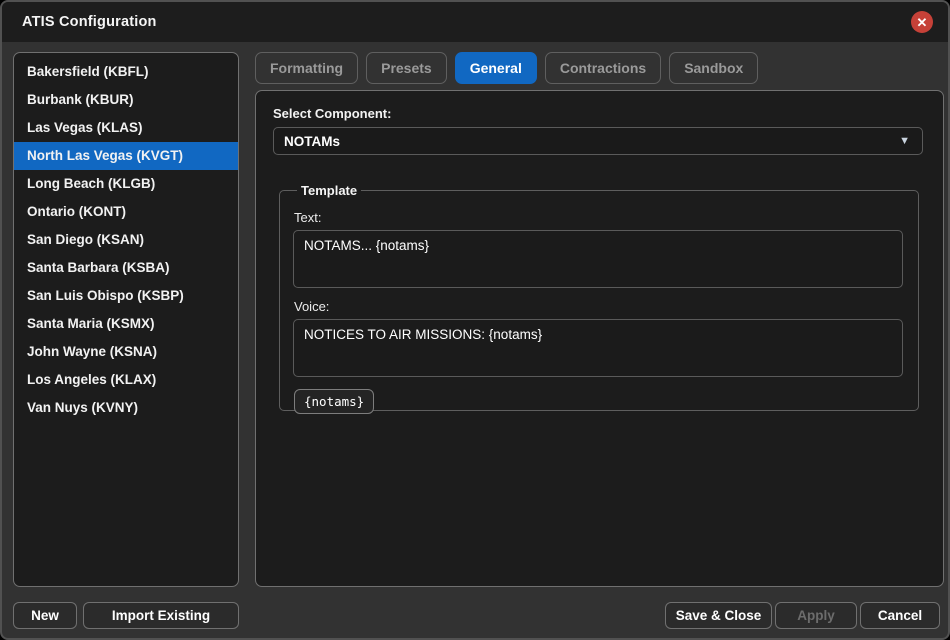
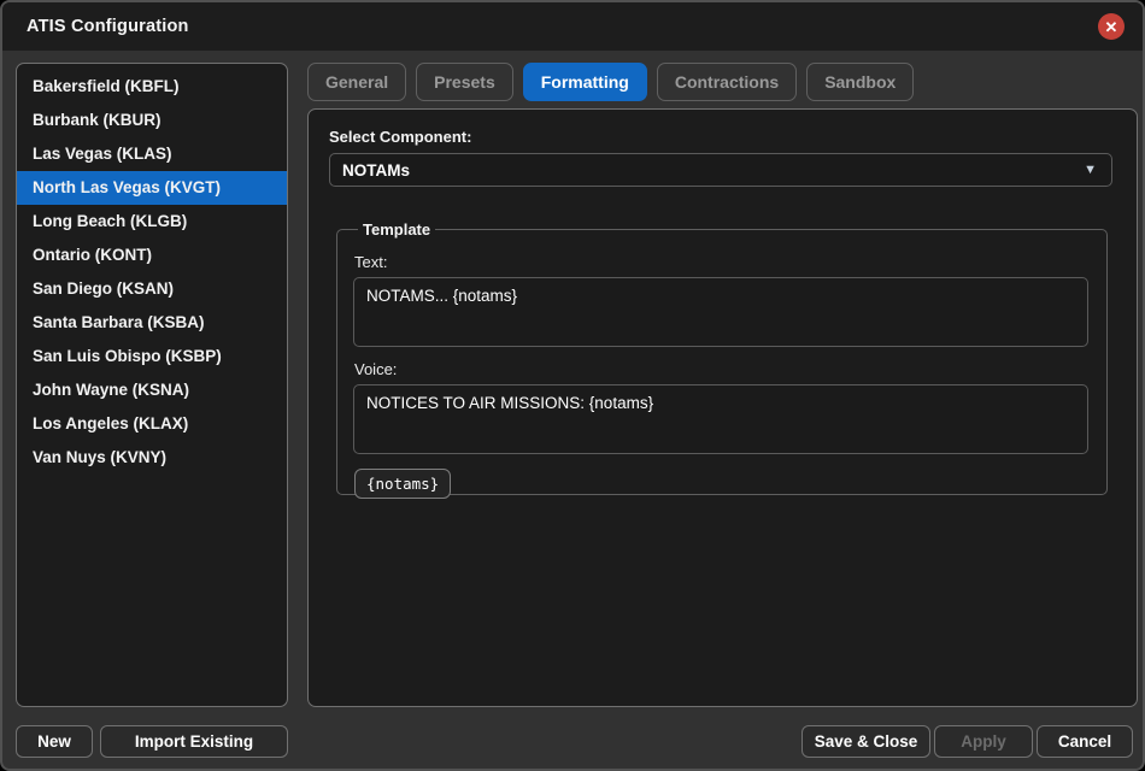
  ATIS Configuration
  ✕
  Bakersfield (KBFL)
  Burbank (KBUR)
  Las Vegas (KLAS)
  North Las Vegas (KVGT)
  Long Beach (KLGB)
  Ontario (KONT)
  San Diego (KSAN)
  Santa Barbara (KSBA)
  San Luis Obispo (KSBP)
- Santa Maria (KSMX)
  John Wayne (KSNA)
  Los Angeles (KLAX)
  Van Nuys (KVNY)
- Formatting
+ General
  Presets
- General
+ Formatting
  Contractions
  Sandbox
  Select Component:
  NOTAMs
  ▼
  Template
  Text:
  NOTAMS... {notams}
  Voice:
  NOTICES TO AIR MISSIONS: {notams}
  {notams}
  New
  Import Existing
  Save & Close
  Apply
  Cancel
